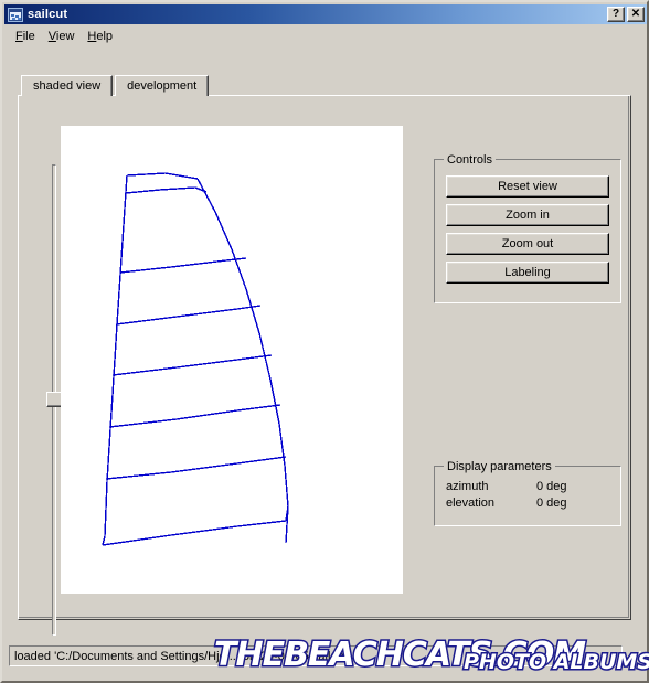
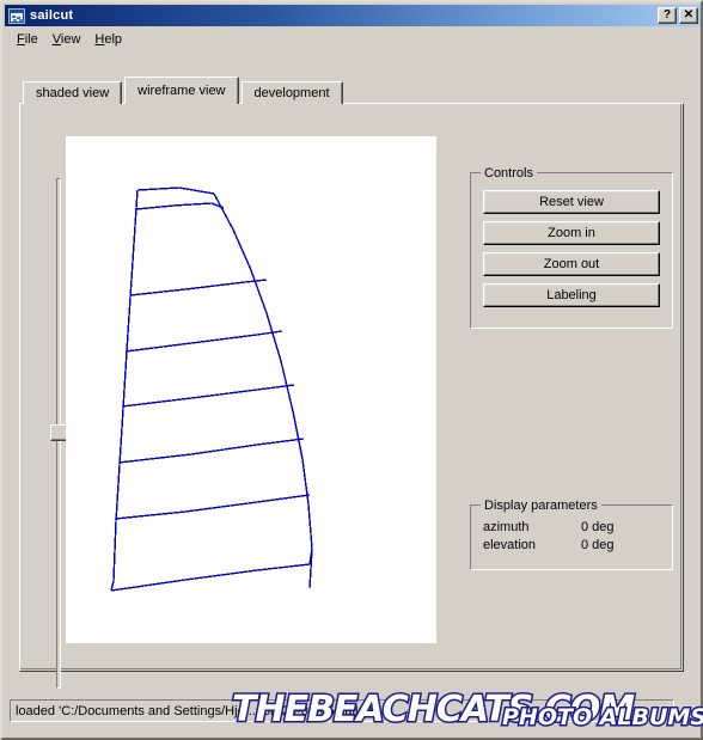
  sailcut
  ?
  ✕
  File
  View
  Help
  shaded view
+ wireframe view
  development
  Controls
  Reset view
  Zoom in
  Zoom out
  Labeling
  Display parameters
  azimuth
  0 deg
  elevation
  0 deg
  loaded 'C:/Documents and Settings/Hje.../ton-24-04-05.saildef'
  THEBEACHCATS.COM
  PHOTO ALBUMS
